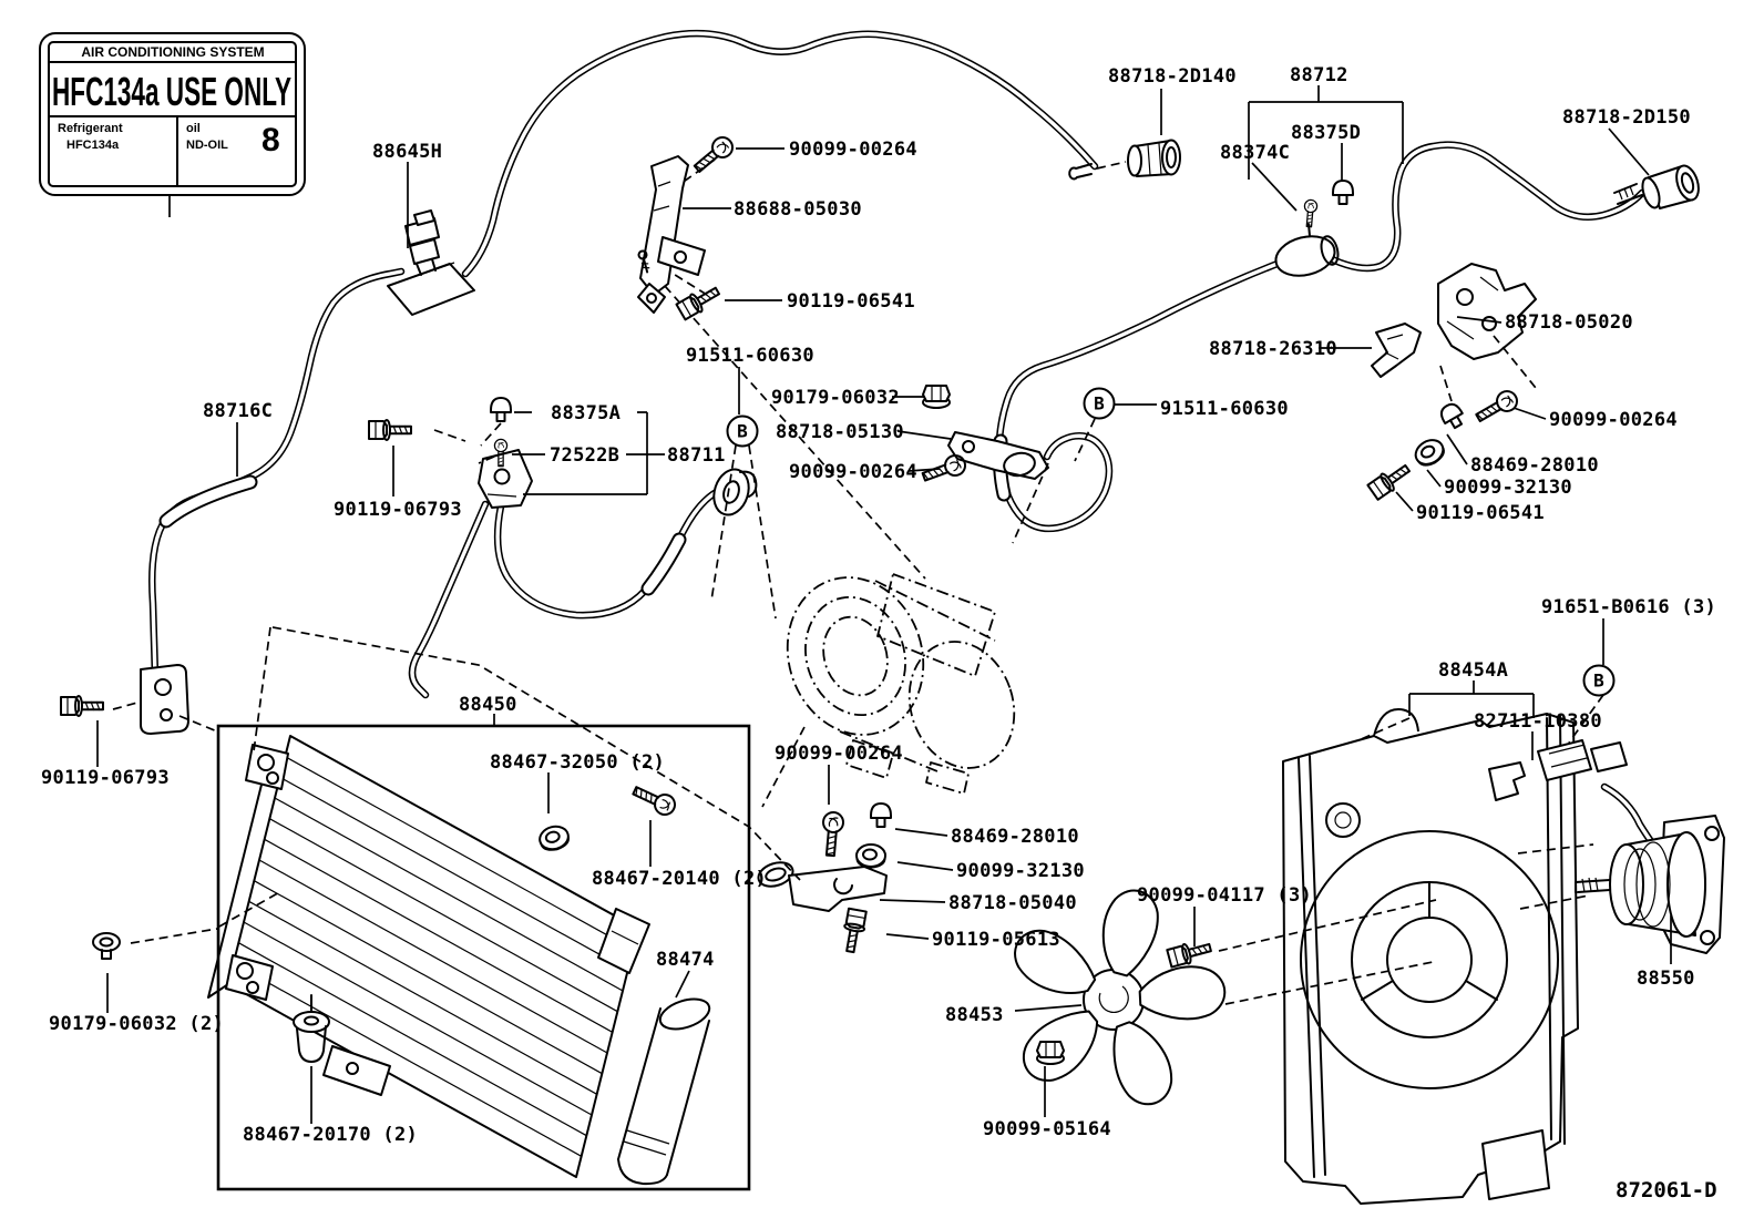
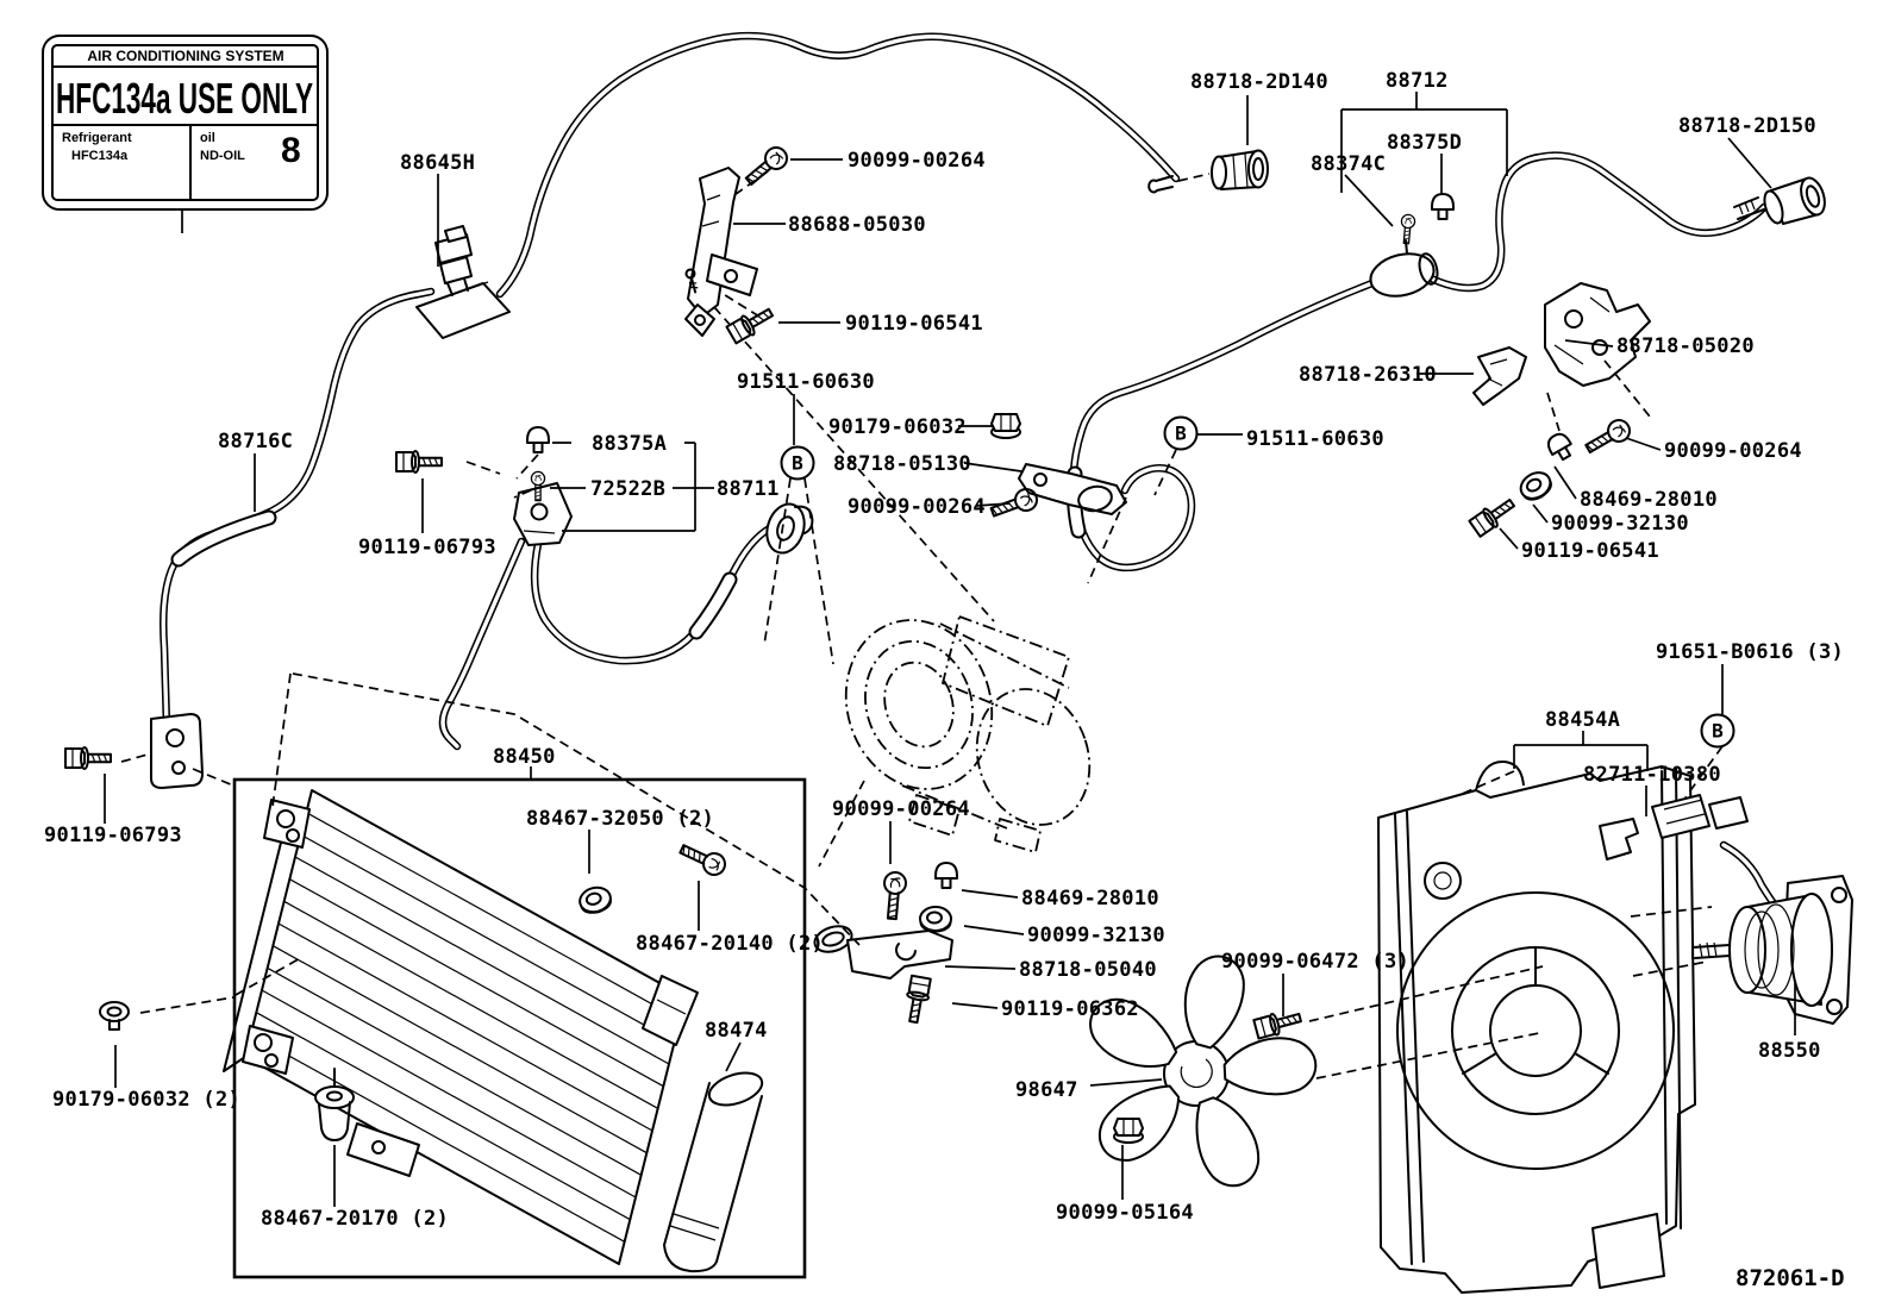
  AIR CONDITIONING SYSTEM
  HFC134a USE ONLY
  Refrigerant
  HFC134a
  oil
  ND-OIL
  8
  88645H
  90099-00264
  88688-05030
  90119-06541
  88718-2D140
  88712
  88375D
  88374C
  88718-2D150
  88716C
  88375A
  72522B
  88711
  90119-06793
  91511-60630
  90179-06032
  88718-05130
  90099-00264
  88718-26310
  88718-05020
  91511-60630
  90099-00264
  88469-28010
  90099-32130
  90119-06541
  91651-B0616 (3)
  88454A
  82711-10380
  88450
  88467-32050 (2)
  88467-20140 (2)
  88467-20170 (2)
  90119-06793
  90179-06032 (2)
  90099-00264
  88469-28010
  90099-32130
  88718-05040
- 90119-05613
+ 90119-06362
  88474
- 88453
+ 98647
  90099-05164
- 90099-04117 (3)
+ 90099-06472 (3)
  88550
  B
  B
  B
  872061-D
